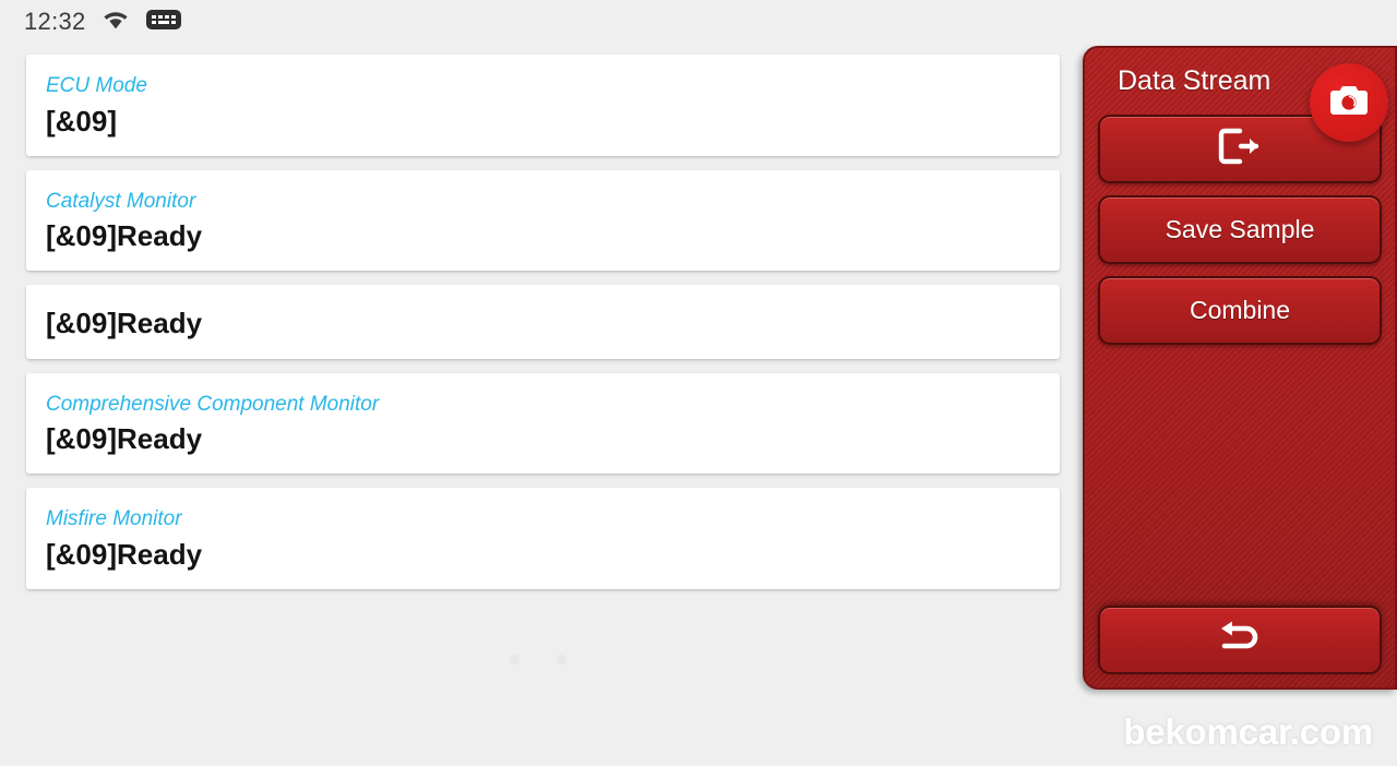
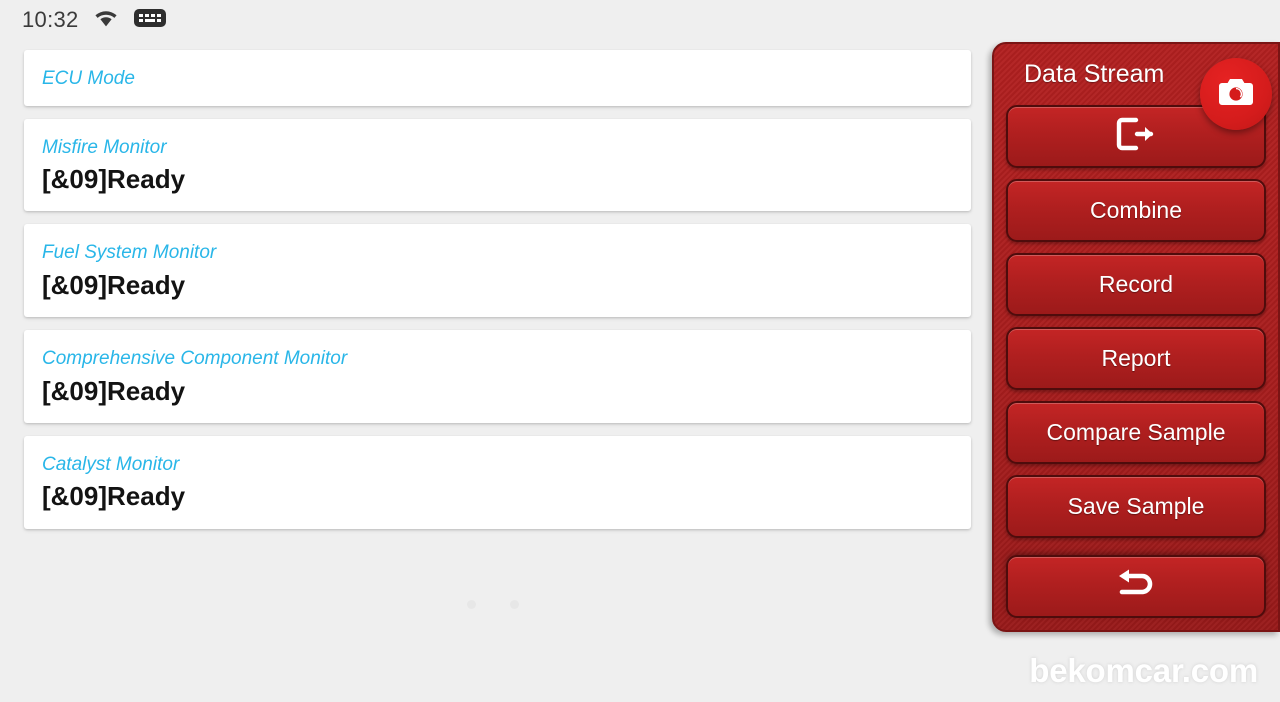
- 12:32
+ 10:32
  ECU Mode
- [&09]
- Catalyst Monitor
+ Misfire Monitor
  [&09]Ready
+ Fuel System Monitor
  [&09]Ready
  Comprehensive Component Monitor
  [&09]Ready
- Misfire Monitor
+ Catalyst Monitor
  [&09]Ready
  Data Stream
- Save Sample
+ Combine
+ Record
+ Report
+ Compare Sample
- Combine
+ Save Sample
  bekomcar.com
